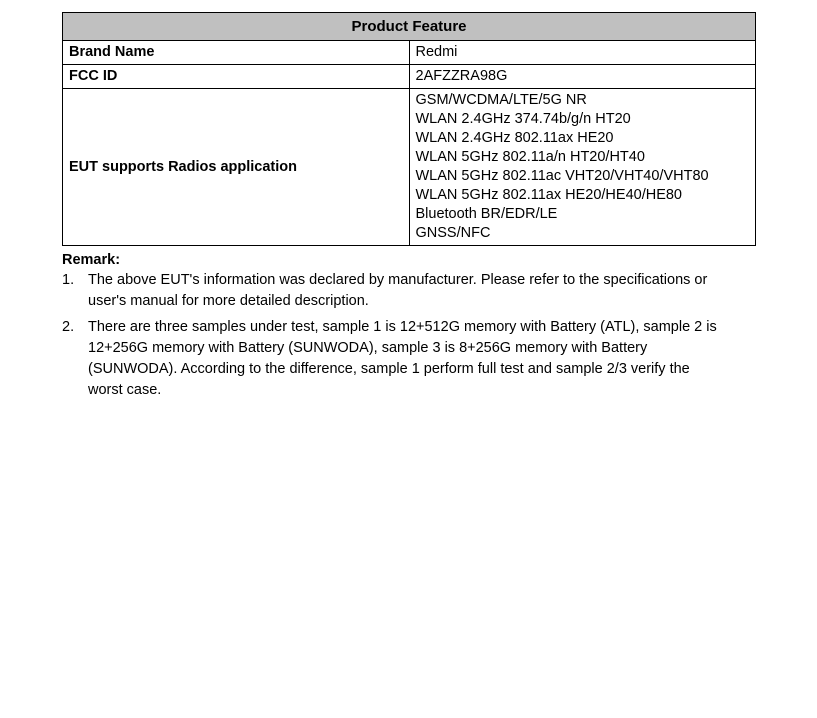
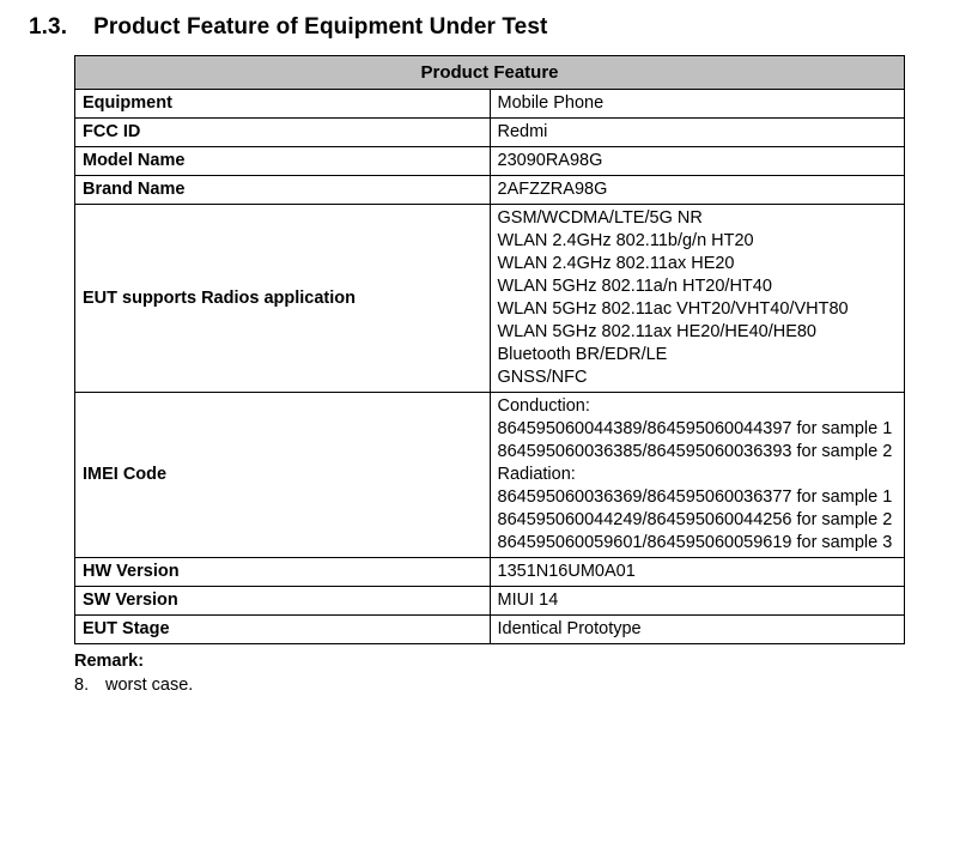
+ 1.3.
+ Product Feature of Equipment Under Test
  Product Feature
+ Equipment	Mobile Phone
- Brand Name	Redmi
+ FCC ID	Redmi
+ Model Name	23090RA98G
- FCC ID	2AFZZRA98G
+ Brand Name	2AFZZRA98G
- EUT supports Radios application	GSM/WCDMA/LTE/5G NR WLAN 2.4GHz 374.74b/g/n HT20 WLAN 2.4GHz 802.11ax HE20 WLAN 5GHz 802.11a/n HT20/HT40 WLAN 5GHz 802.11ac VHT20/VHT40/VHT80 WLAN 5GHz 802.11ax HE20/HE40/HE80 Bluetooth BR/EDR/LE GNSS/NFC
+ EUT supports Radios application	GSM/WCDMA/LTE/5G NR WLAN 2.4GHz 802.11b/g/n HT20 WLAN 2.4GHz 802.11ax HE20 WLAN 5GHz 802.11a/n HT20/HT40 WLAN 5GHz 802.11ac VHT20/VHT40/VHT80 WLAN 5GHz 802.11ax HE20/HE40/HE80 Bluetooth BR/EDR/LE GNSS/NFC
+ IMEI Code	Conduction: 864595060044389/864595060044397 for sample 1 864595060036385/864595060036393 for sample 2 Radiation: 864595060036369/864595060036377 for sample 1 864595060044249/864595060044256 for sample 2 864595060059601/864595060059619 for sample 3
+ HW Version	1351N16UM0A01
+ SW Version	MIUI 14
+ EUT Stage	Identical Prototype
  Remark:
- 1.
- The above EUT's information was declared by manufacturer. Please refer to the specifications or
- user's manual for more detailed description.
- 2.
+ 8.
- There are three samples under test, sample 1 is 12+512G memory with Battery (ATL), sample 2 is
- 12+256G memory with Battery (SUNWODA), sample 3 is 8+256G memory with Battery
- (SUNWODA). According to the difference, sample 1 perform full test and sample 2/3 verify the
  worst case.
